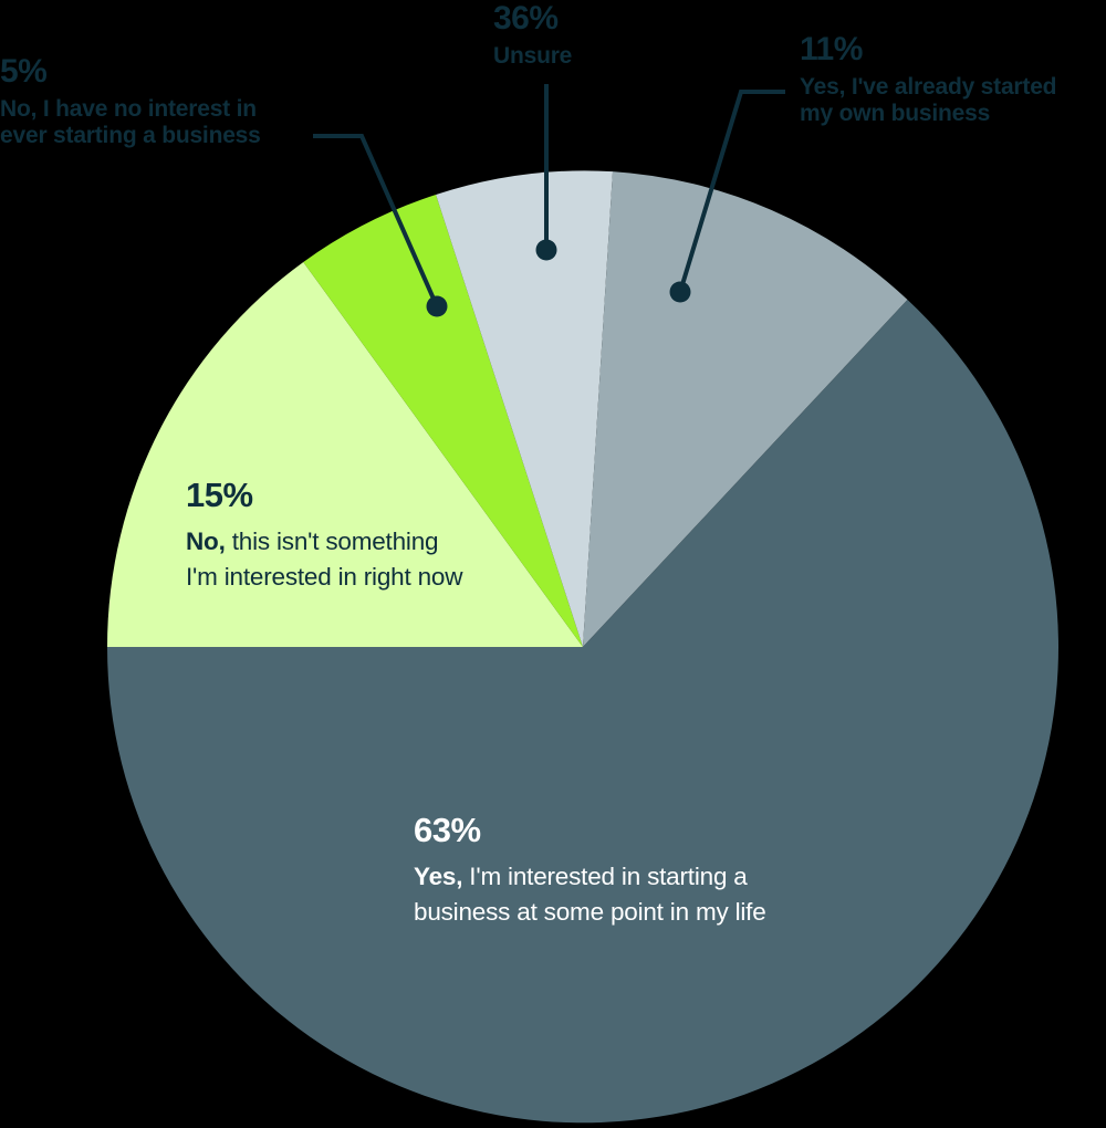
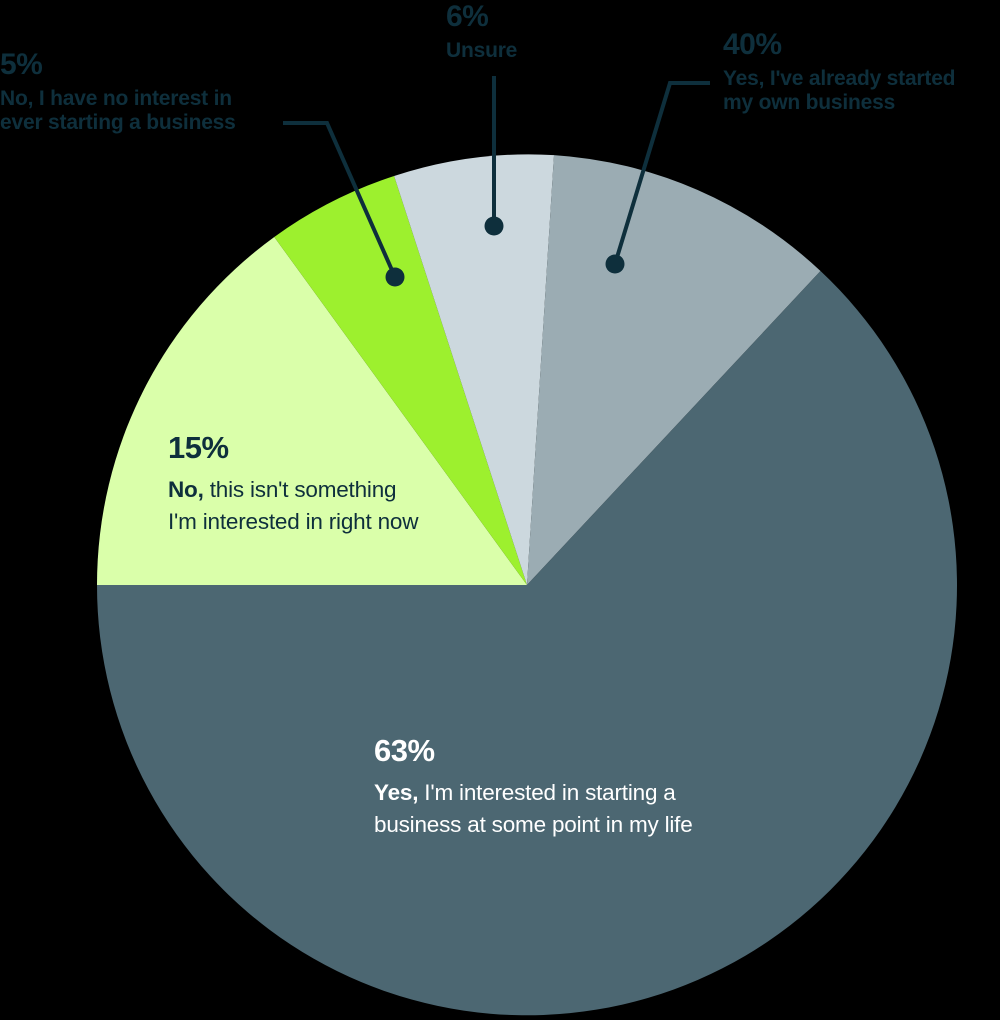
  5%
  No, I have no interest in
  ever starting a business
- 36%
+ 6%
  Unsure
- 11%
+ 40%
  Yes, I've already started
  my own business
  15%
  No, this isn't something
  I'm interested in right now
  63%
  Yes, I'm interested in starting a
  business at some point in my life
